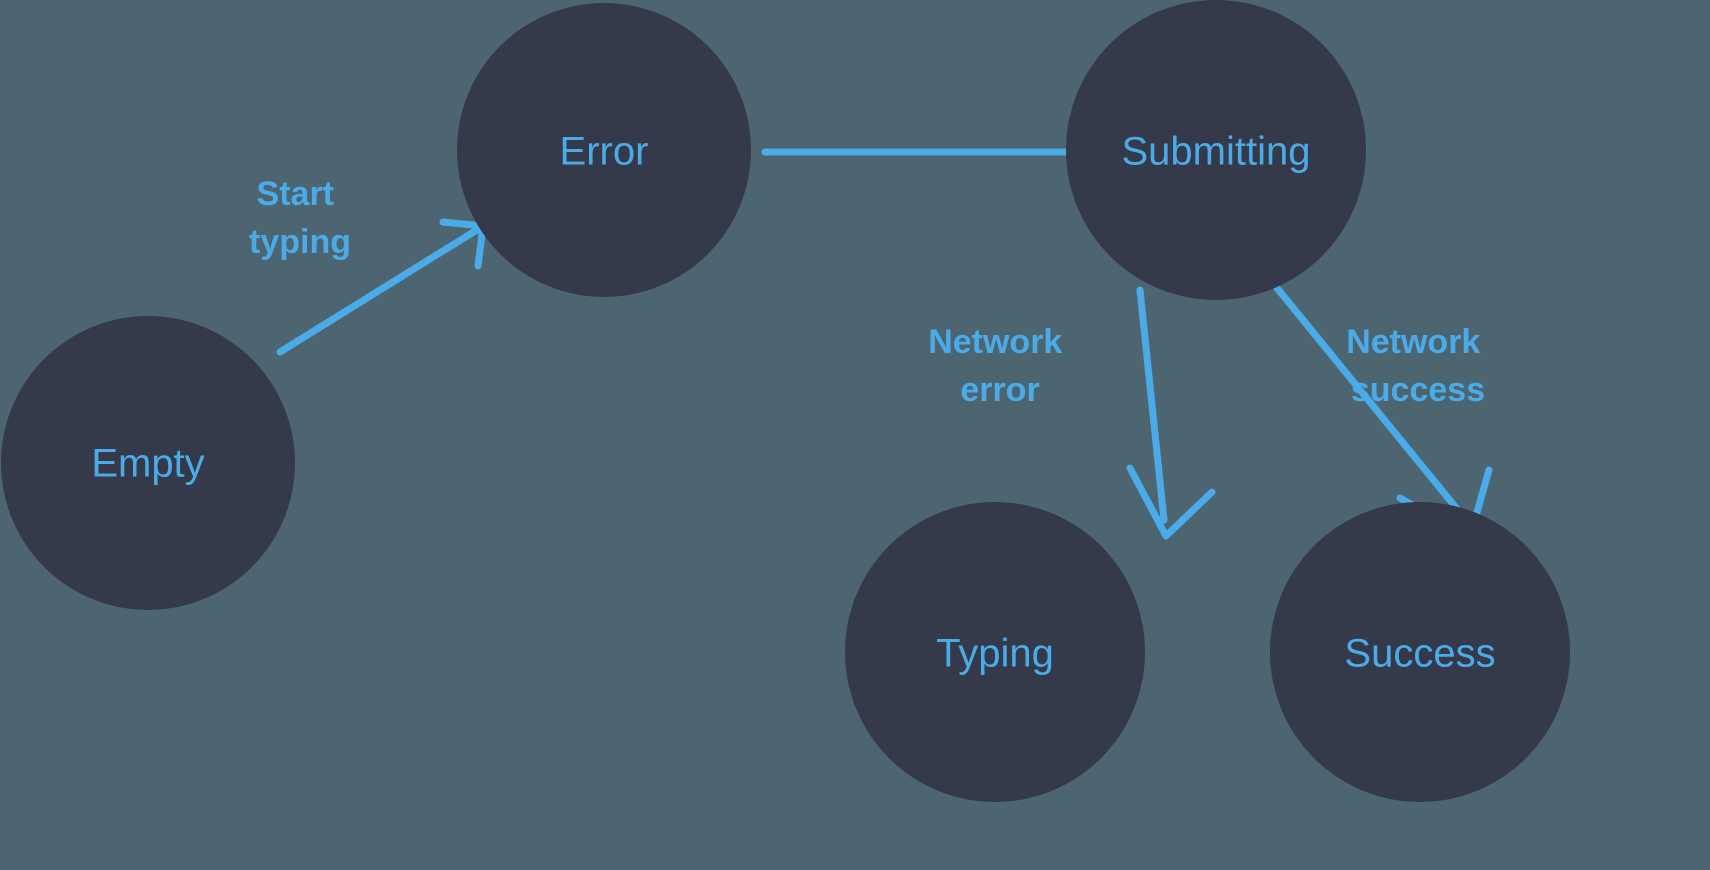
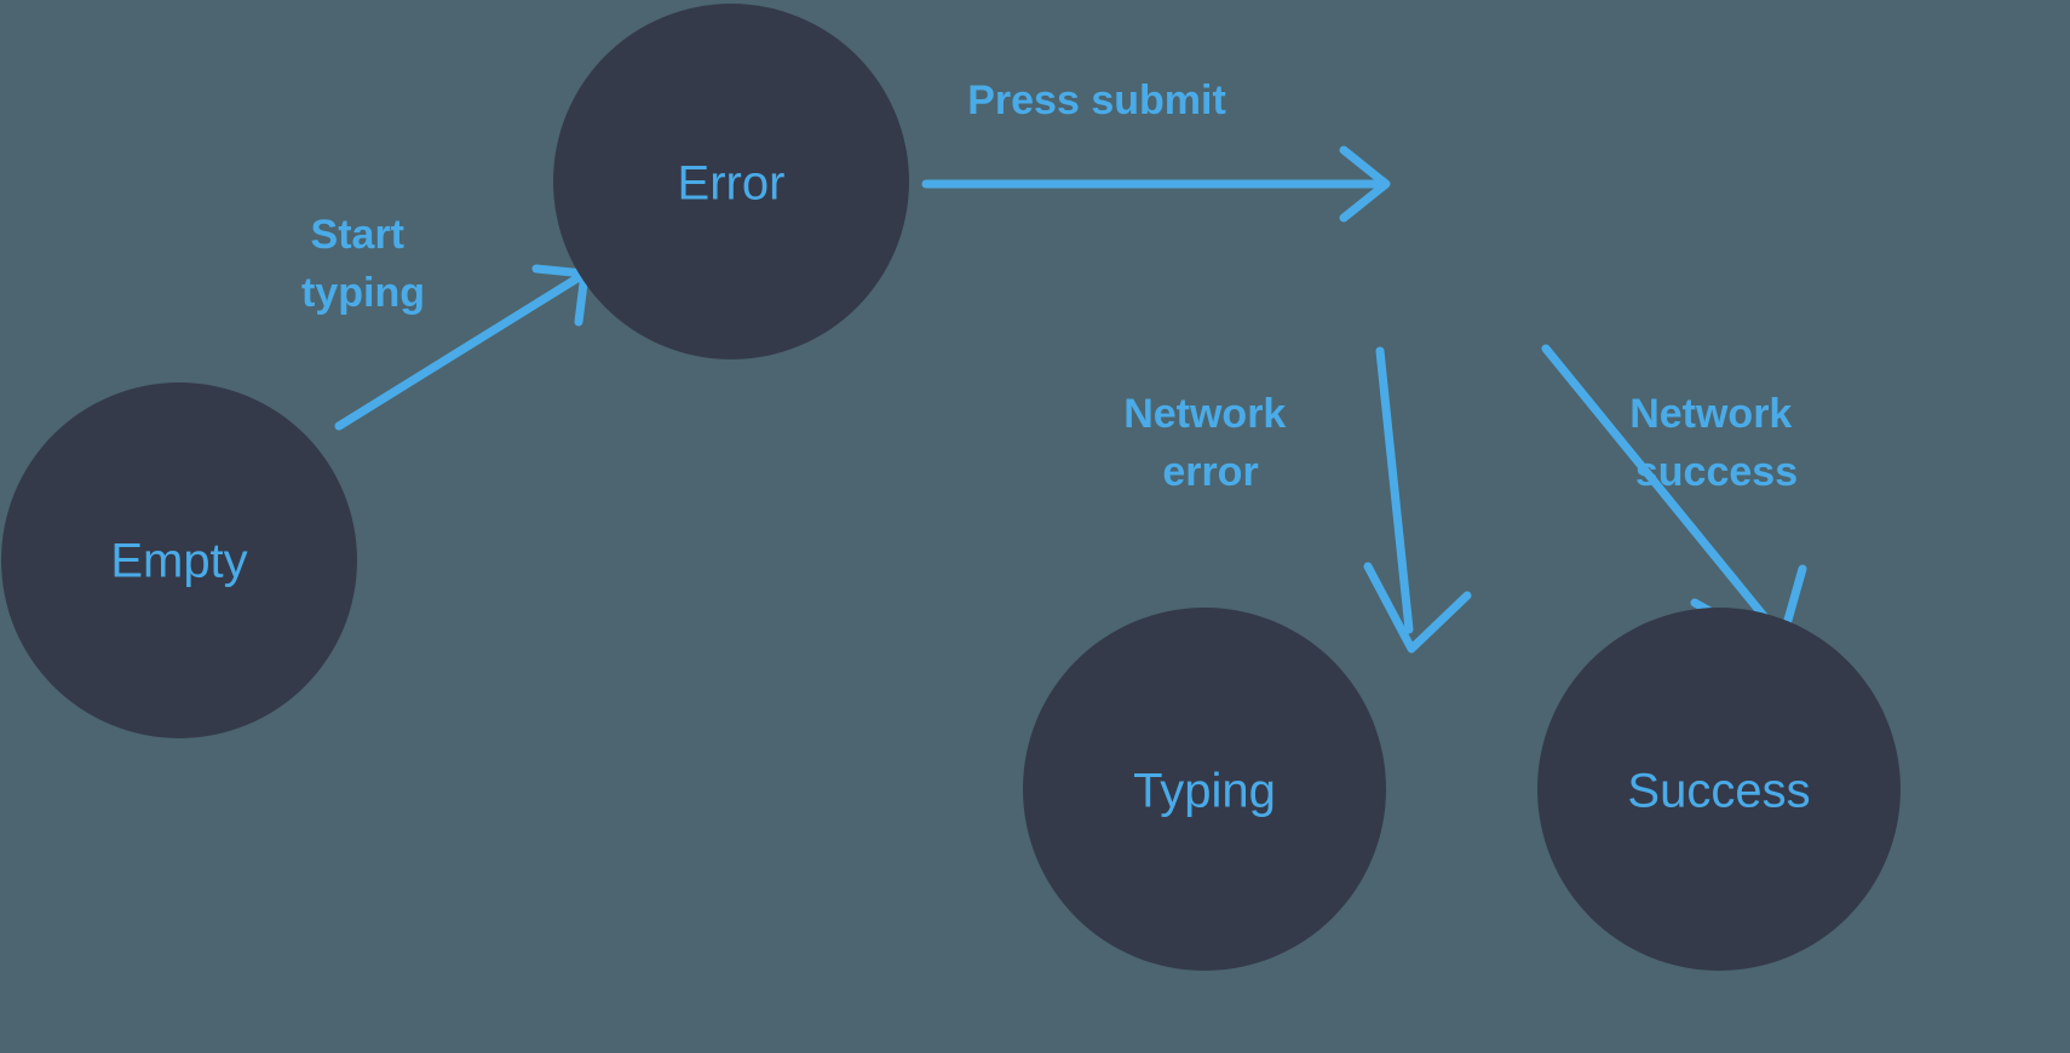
  Start typing
+ Press submit
  Network error
  Network success
  Empty
  Error
- Submitting
  Typing
  Success
